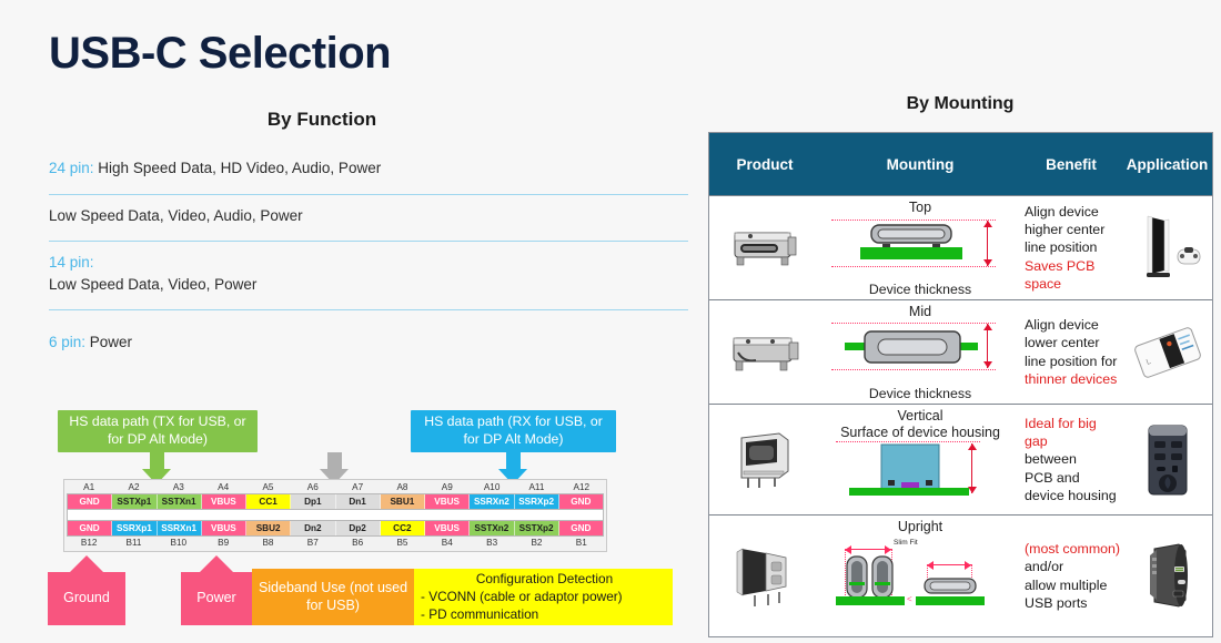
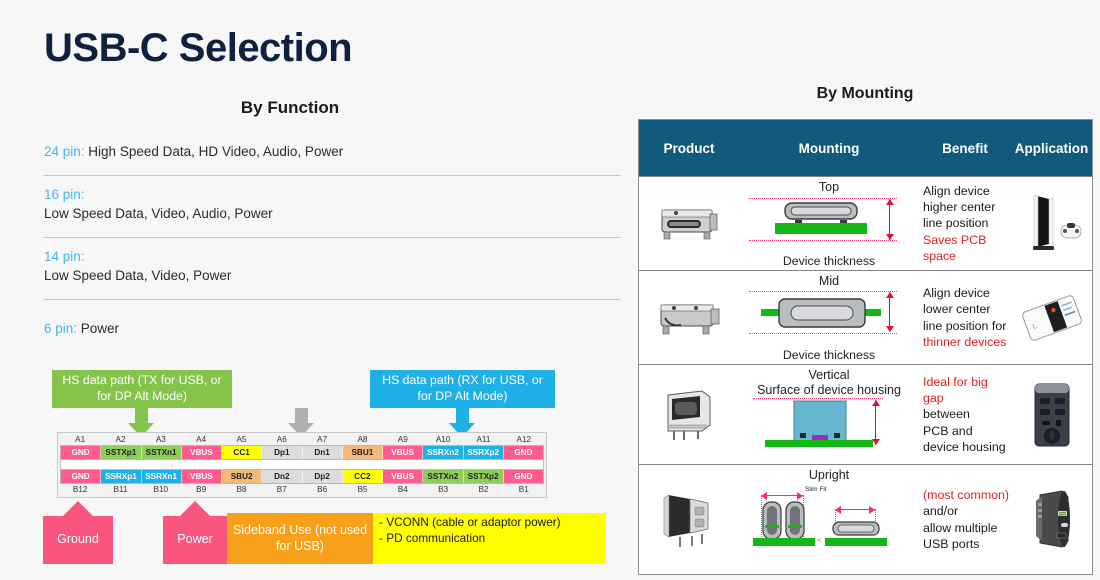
  USB-C Selection
  By Function
  24 pin: High Speed Data, HD Video, Audio, Power
+ 16 pin:
  Low Speed Data, Video, Audio, Power
  14 pin:
  Low Speed Data, Video, Power
  6 pin: Power
  HS data path (TX for USB, or for DP Alt Mode)
  HS data path (RX for USB, or for DP Alt Mode)
  A1
  A2
  A3
  A4
  A5
  A6
  A7
  A8
  A9
  A10
  A11
  A12
  GND
  SSTXp1
  SSTXn1
  VBUS
  CC1
  Dp1
  Dn1
  SBU1
  VBUS
  SSRXn2
  SSRXp2
  GND
  GND
  SSRXp1
  SSRXn1
  VBUS
  SBU2
  Dn2
  Dp2
  CC2
  VBUS
  SSTXn2
  SSTXp2
  GND
  B12
  B11
  B10
  B9
  B8
  B7
  B6
  B5
  B4
  B3
  B2
  B1
  Ground
  Power
  Sideband Use (not used for USB)
- Configuration Detection
  - VCONN (cable or adaptor power)
  - PD communication
  By Mounting
  Product
  Mounting
  Benefit
  Application
  Top
  Device thickness
  Align device
  higher center
  line position
  Saves PCB space
  Mid
  Device thickness
  Align device
  lower center
  line position for
  thinner devices
  Vertical
  Surface of device housing
  Ideal for big gap
  between
  PCB and
  device housing
  Upright
  <
  (most common)
  and/or
  allow multiple
  USB ports
